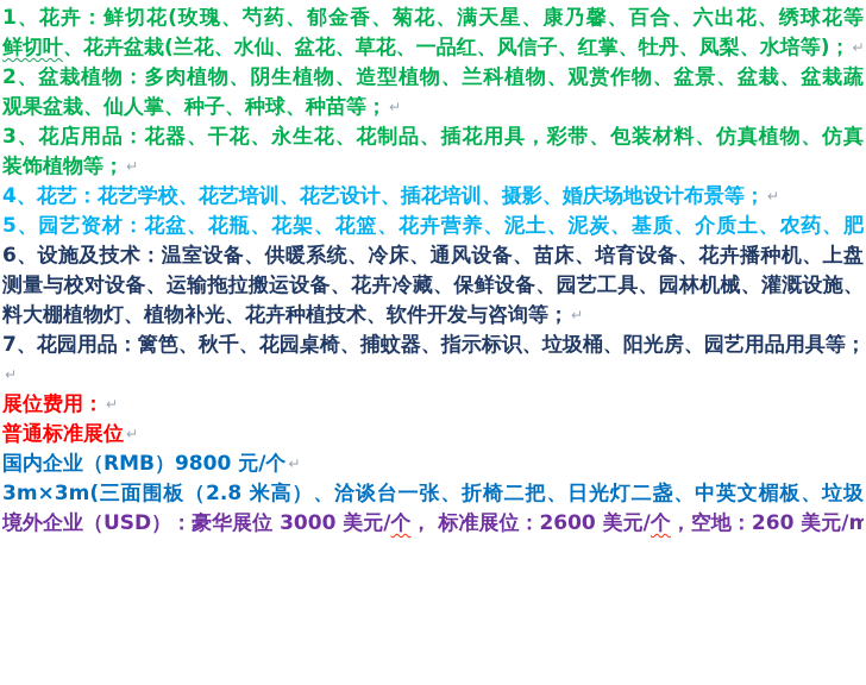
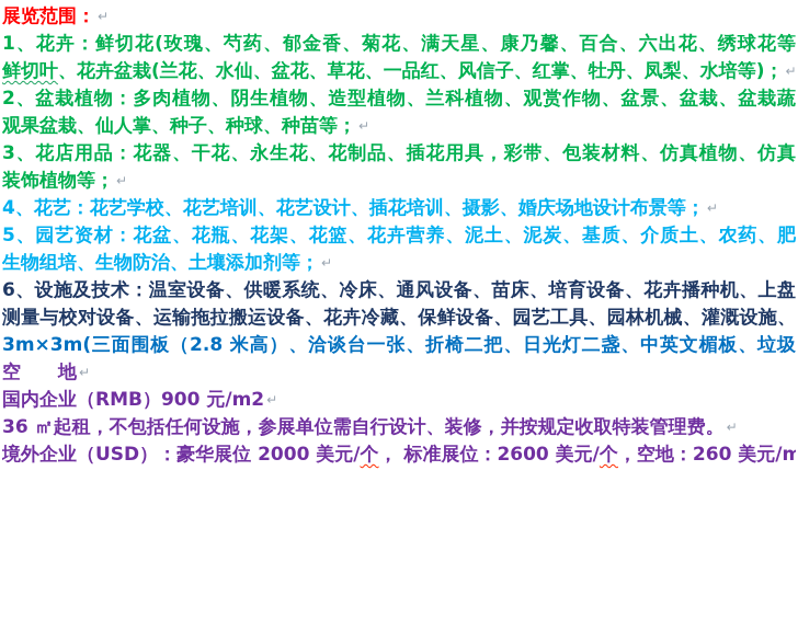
+ 展览范围： ↵
  1、花卉：鲜切花(玫瑰、芍药、郁金香、菊花、满天星、康乃馨、百合、六出花、绣球花等
  鲜切叶、花卉盆栽(兰花、水仙、盆花、草花、一品红、风信子、红掌、牡丹、凤梨、水培等)； ↵
  2、盆栽植物：多肉植物、阴生植物、造型植物、兰科植物、观赏作物、盆景、盆栽、盆栽蔬
  观果盆栽、仙人掌、种子、种球、种苗等； ↵
  3、花店用品：花器、干花、永生花、花制品、插花用具，彩带、包装材料、仿真植物、仿真
  装饰植物等； ↵
  4、花艺：花艺学校、花艺培训、花艺设计、插花培训、摄影、婚庆场地设计布景等； ↵
  5、园艺资材：花盆、花瓶、花架、花篮、花卉营养、泥土、泥炭、基质、介质土、农药、肥
+ 生物组培、生物防治、土壤添加剂等； ↵
  6、设施及技术：温室设备、供暖系统、冷床、通风设备、苗床、培育设备、花卉播种机、上盘
  测量与校对设备、运输拖拉搬运设备、花卉冷藏、保鲜设备、园艺工具、园林机械、灌溉设施、
- 料大棚植物灯、植物补光、花卉种植技术、软件开发与咨询等； ↵
- 7、花园用品：篱笆、秋千、花园桌椅、捕蚊器、指示标识、垃圾桶、阳光房、园艺用品用具等；
- ↵
- 展位费用： ↵
- 普通标准展位 ↵
- 国内企业（RMB）9800 元/个 ↵
  3m×3m(三面围板（2.8 米高）、洽谈台一张、折椅二把、日光灯二盏、中英文楣板、垃圾
+ 空 地 ↵
+ 国内企业（RMB）900 元/m2 ↵
+ 36 ㎡起租，不包括任何设施，参展单位需自行设计、装修，并按规定收取特装管理费。 ↵
- 境外企业（USD）：豪华展位 3000 美元/个， 标准展位：2600 美元/个，空地：260 美元/m
+ 境外企业（USD）：豪华展位 2000 美元/个， 标准展位：2600 美元/个，空地：260 美元/m
